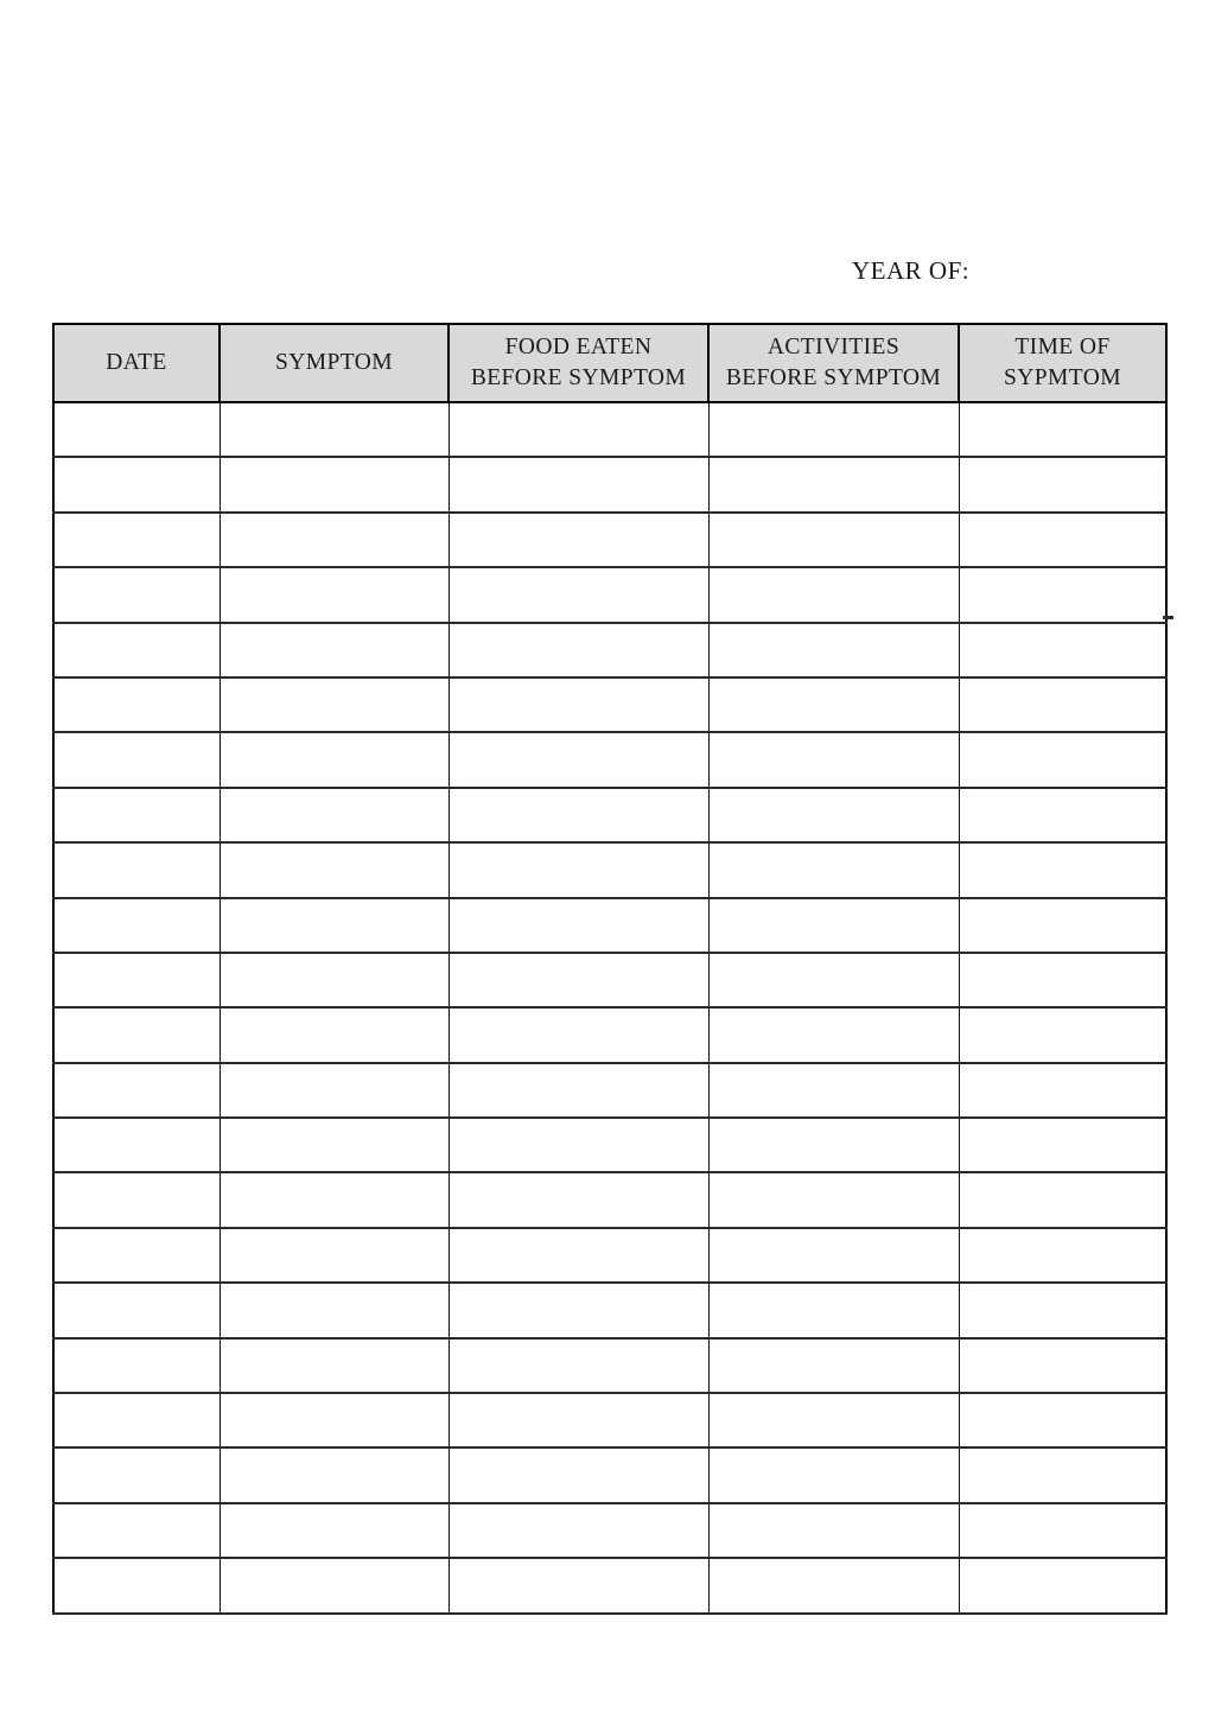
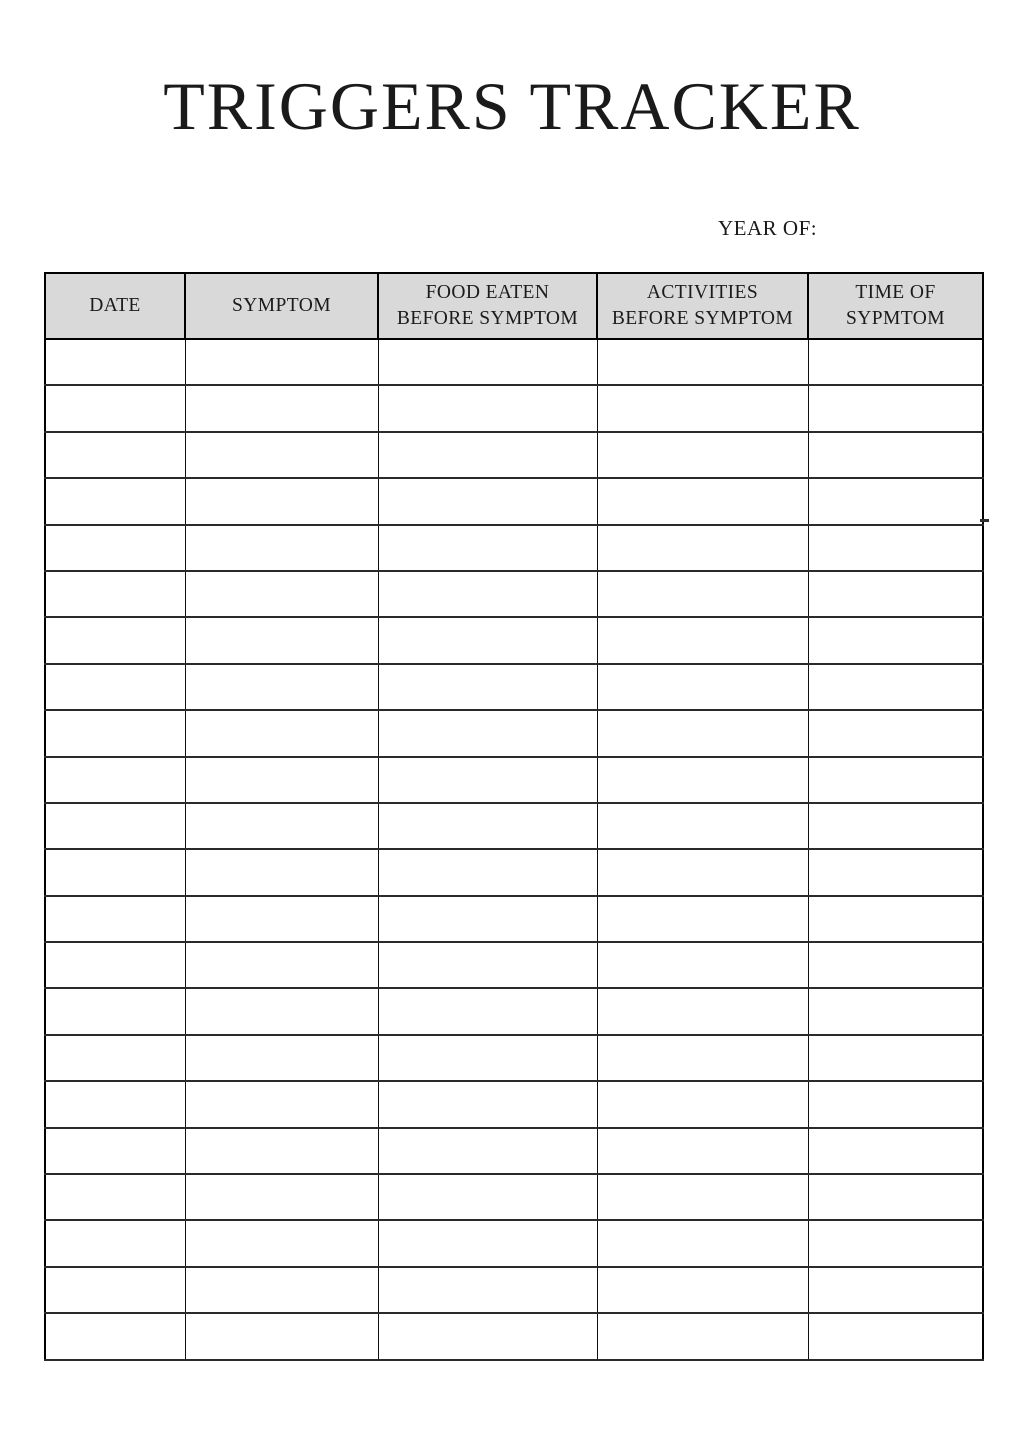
+ TRIGGERS TRACKER
  YEAR OF:
  DATE	SYMPTOM	FOOD EATEN BEFORE SYMPTOM	ACTIVITIES BEFORE SYMPTOM	TIME OF SYPMTOM
